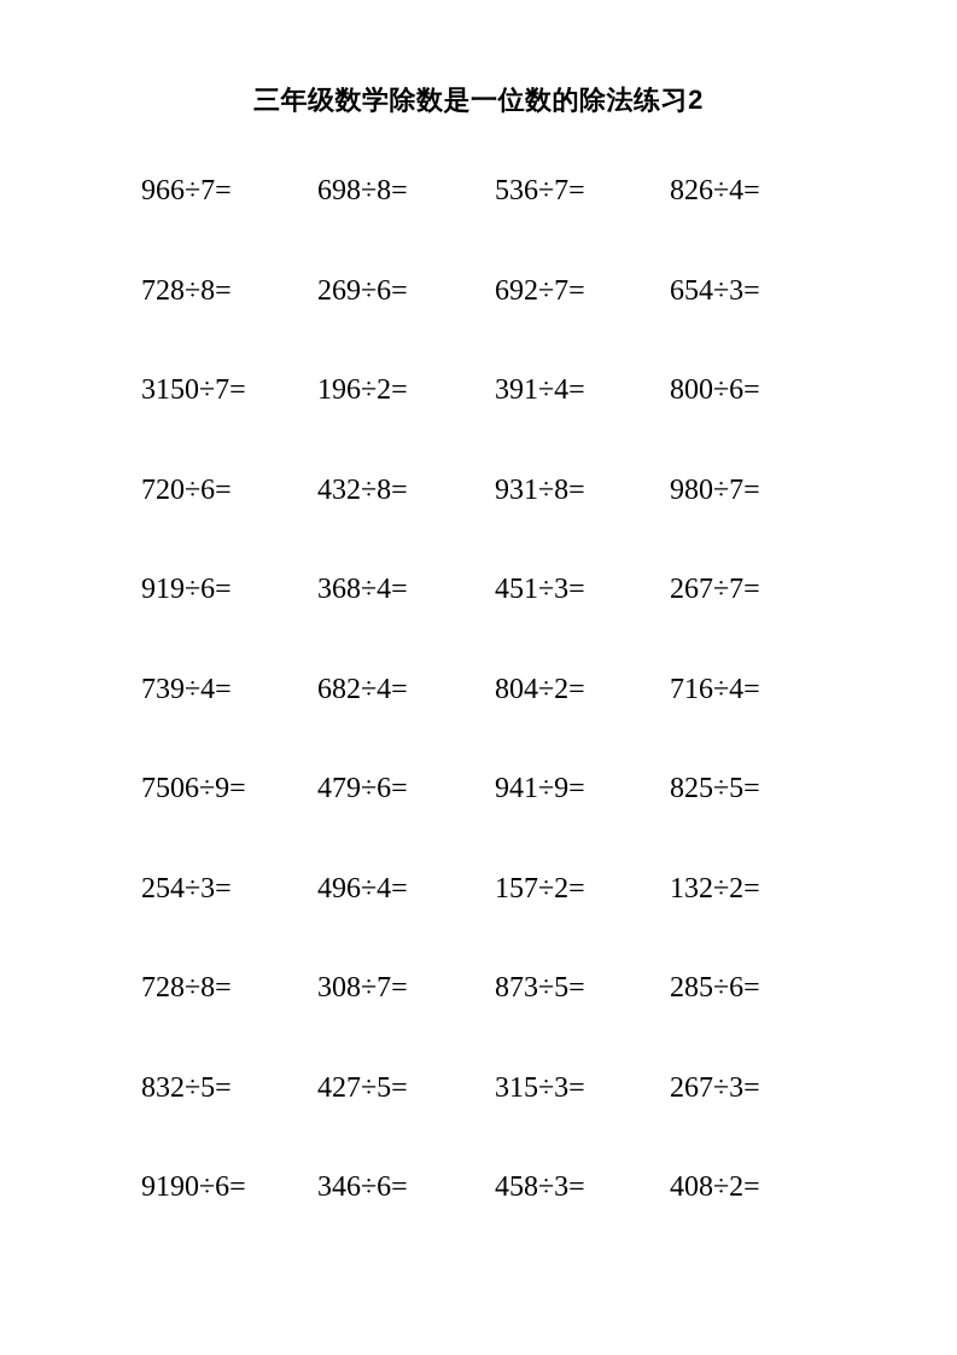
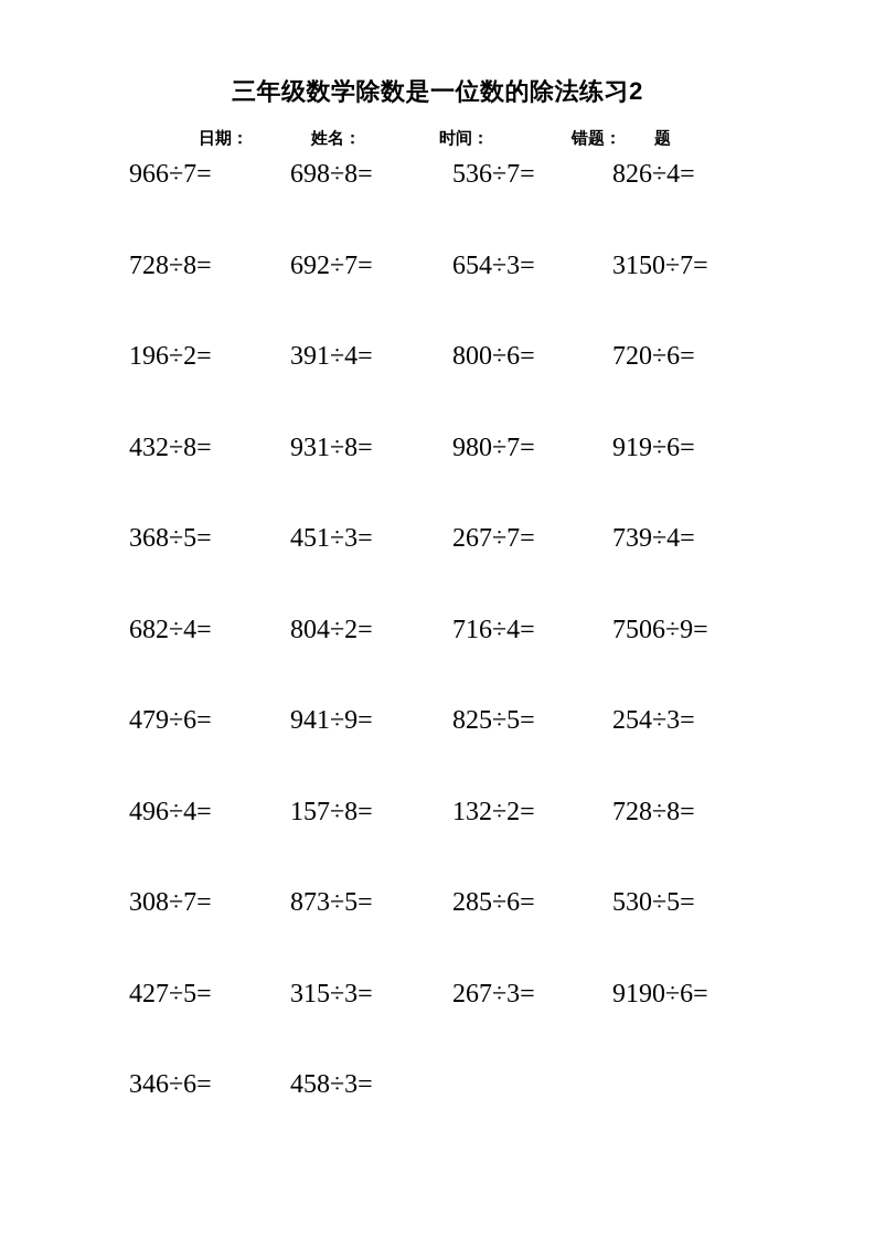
  三年级数学除数是一位数的除法练习2
+ 日期：
+ 姓名：
+ 时间：
+ 错题：
+ 题
  966÷7=
  698÷8=
  536÷7=
  826÷4=
  728÷8=
- 269÷6=
  692÷7=
  654÷3=
  3150÷7=
  196÷2=
  391÷4=
  800÷6=
  720÷6=
  432÷8=
  931÷8=
  980÷7=
  919÷6=
- 368÷4=
+ 368÷5=
  451÷3=
  267÷7=
  739÷4=
  682÷4=
  804÷2=
  716÷4=
  7506÷9=
  479÷6=
  941÷9=
  825÷5=
  254÷3=
  496÷4=
- 157÷2=
+ 157÷8=
  132÷2=
  728÷8=
  308÷7=
  873÷5=
  285÷6=
- 832÷5=
+ 530÷5=
  427÷5=
  315÷3=
  267÷3=
  9190÷6=
  346÷6=
  458÷3=
- 408÷2=
